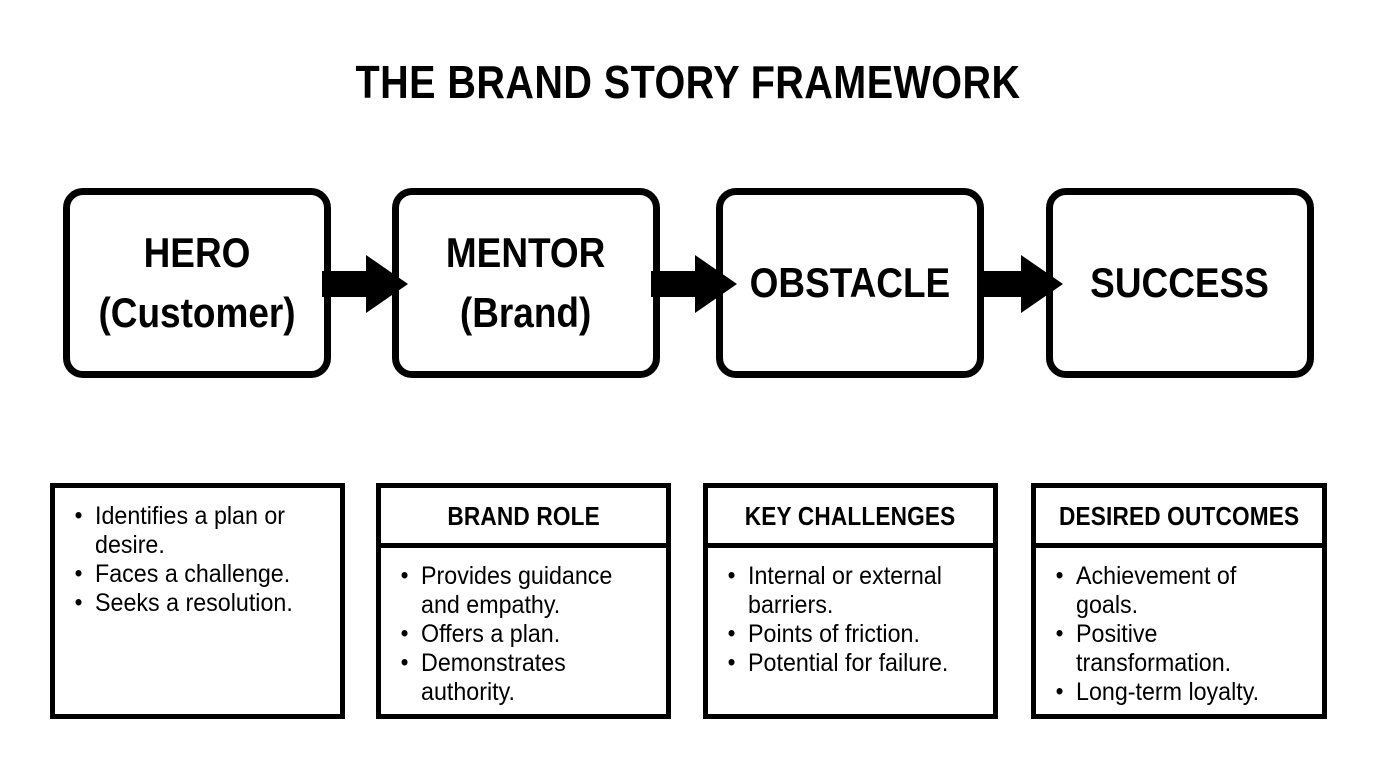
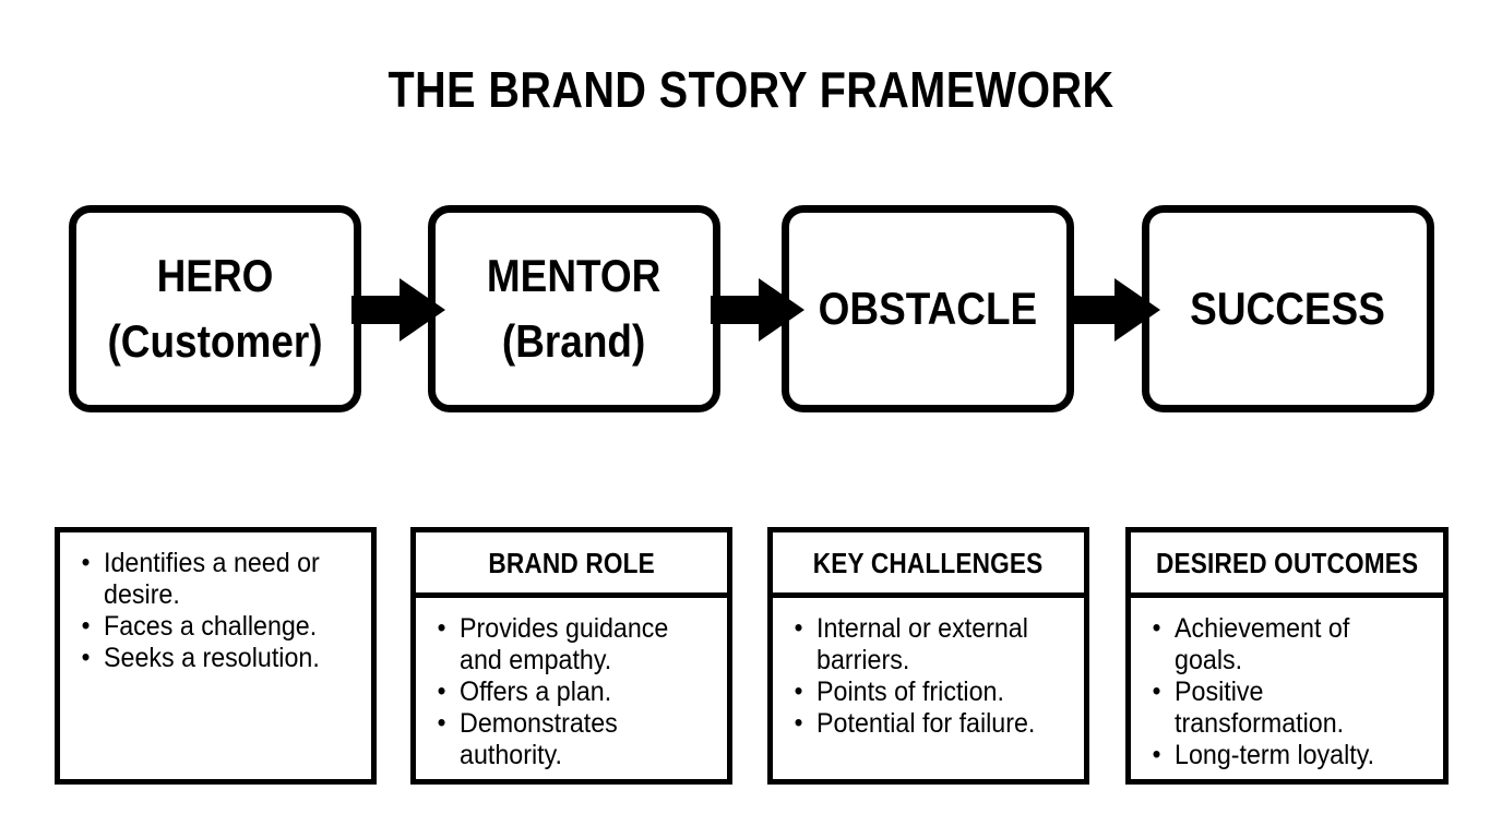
  THE BRAND STORY FRAMEWORK
  HERO
  (Customer)
  MENTOR
  (Brand)
  OBSTACLE
  SUCCESS
- Identifies a plan or desire.
+ Identifies a need or desire.
  Faces a challenge.
  Seeks a resolution.
  BRAND ROLE
  Provides guidance and empathy.
  Offers a plan.
  Demonstrates authority.
  KEY CHALLENGES
  Internal or external barriers.
  Points of friction.
  Potential for failure.
  DESIRED OUTCOMES
  Achievement of goals.
  Positive transformation.
  Long-term loyalty.
